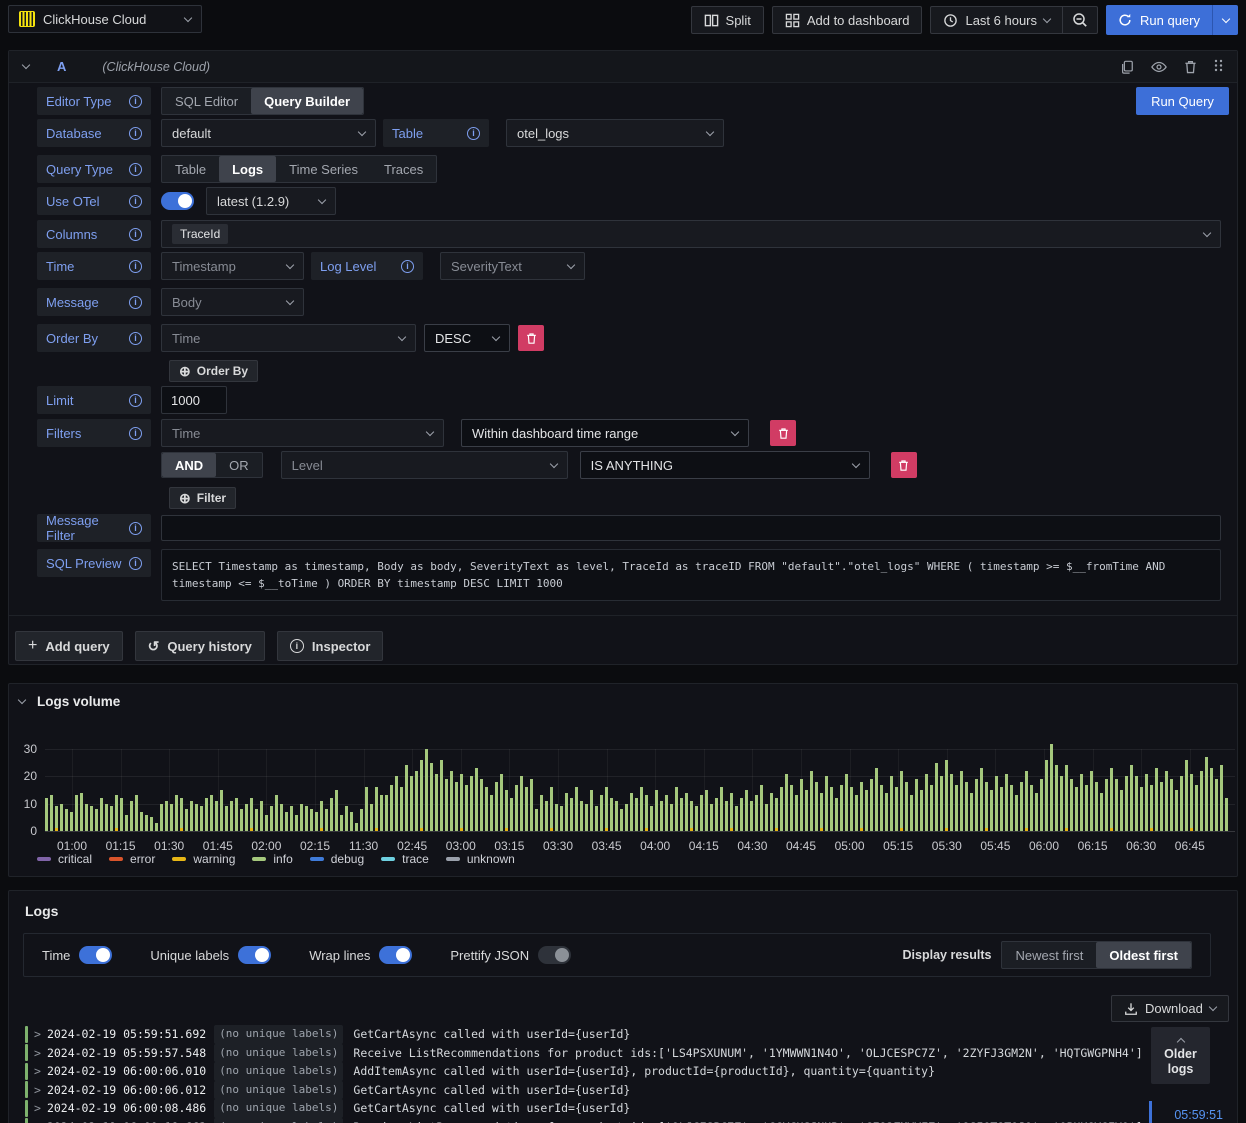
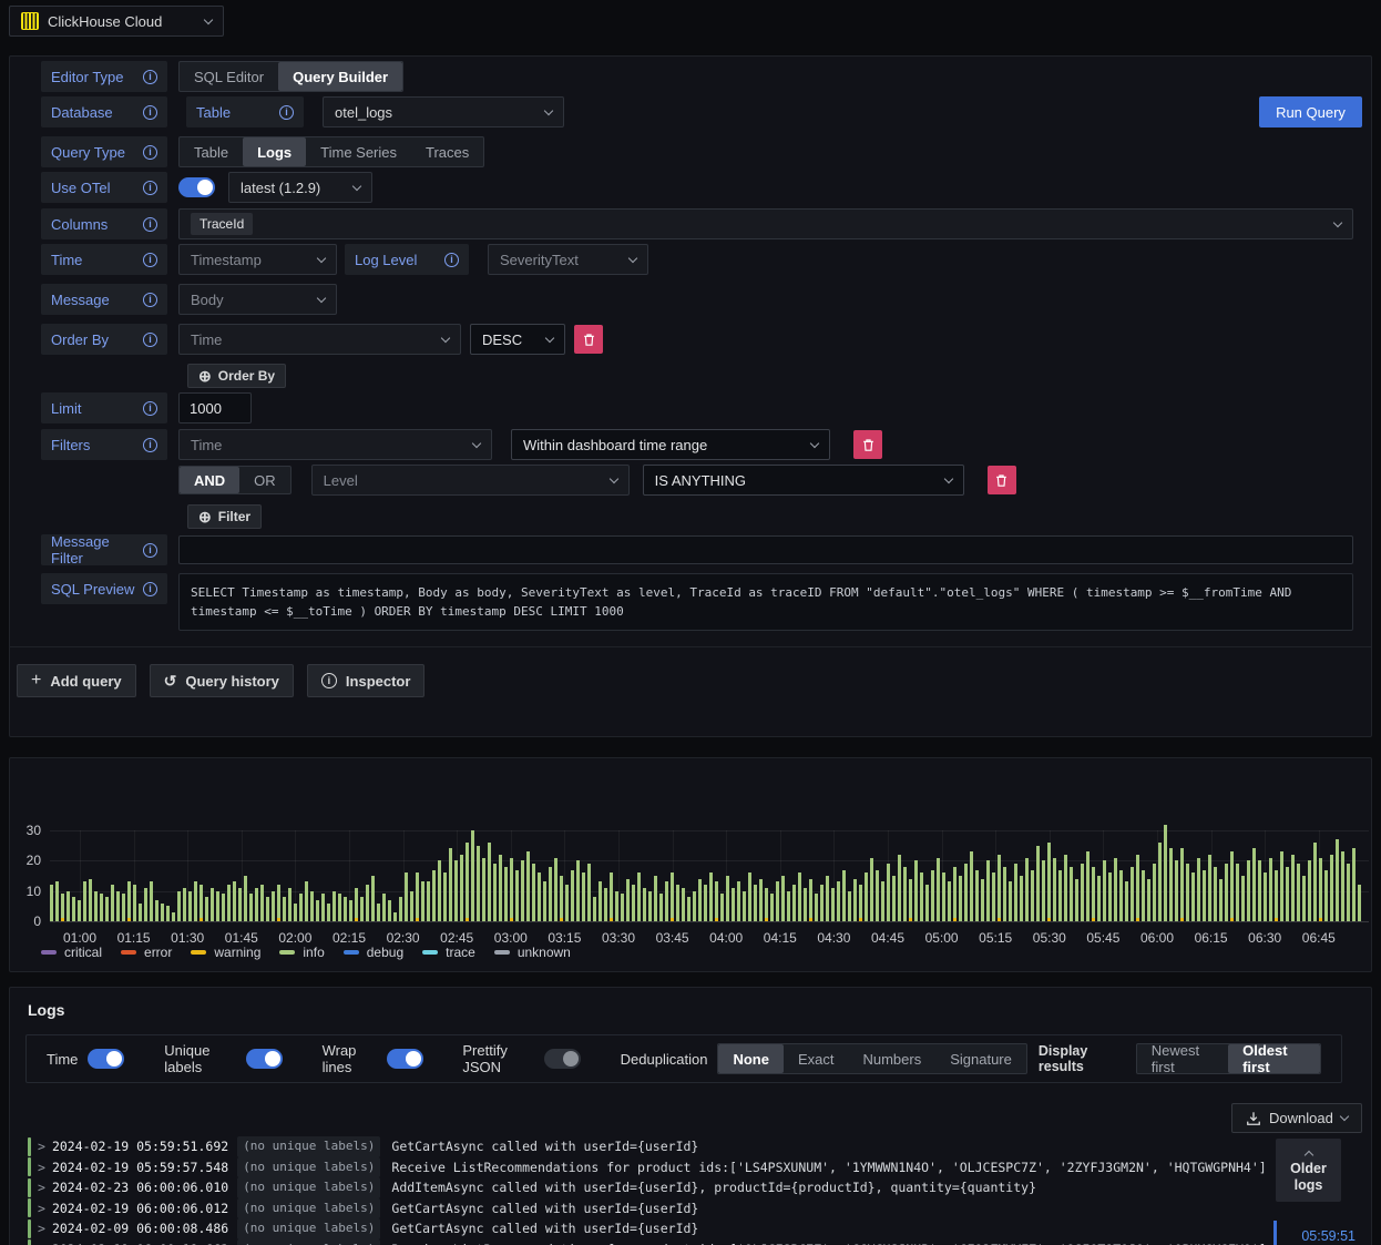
  ClickHouse Cloud
- Split
- Add to dashboard
- Last 6 hours
- Run query
- A
- (ClickHouse Cloud)
  Run Query
  Editor Type
  i
  SQL Editor
  Query Builder
  Database
  i
- default
  Table
  i
  otel_logs
  Query Type
  i
  Table
  Logs
  Time Series
  Traces
  Use OTel
  i
  latest (1.2.9)
  Columns
  i
  TraceId
  Time
  i
  Timestamp
  Log Level
  i
  SeverityText
  Message
  i
  Body
  Order By
  i
  Time
  DESC
  ⊕
  Order By
  Limit
  i
  1000
  Filters
  i
  Time
  Within dashboard time range
  AND
  OR
  Level
  IS ANYTHING
  ⊕
  Filter
  Message Filter
  i
  SQL Preview
  i
  SELECT Timestamp as timestamp, Body as body, SeverityText as level, TraceId as traceID FROM "default"."otel_logs" WHERE ( timestamp >= $__fromTime AND timestamp <= $__toTime ) ORDER BY timestamp DESC LIMIT 1000
  +
  Add query
  ↺
  Query history
  i
  Inspector
- Logs volume
  30
  20
  10
  0
  01:00
  01:15
  01:30
  01:45
  02:00
  02:15
- 11:30
+ 02:30
  02:45
  03:00
  03:15
  03:30
  03:45
  04:00
  04:15
  04:30
  04:45
  05:00
  05:15
  05:30
  05:45
  06:00
  06:15
  06:30
  06:45
  critical
  error
  warning
  info
  debug
  trace
  unknown
  Logs
  Time
  Unique labels
  Wrap lines
  Prettify JSON
+ Deduplication
+ None
+ Exact
+ Numbers
+ Signature
  Display results
  Newest first
  Oldest first
  Download
  >
  2024-02-19 05:59:51.692
  (no unique labels)
  GetCartAsync called with userId={userId}
  >
  2024-02-19 05:59:57.548
  (no unique labels)
  Receive ListRecommendations for product ids:['LS4PSXUNUM', '1YMWWN1N4O', 'OLJCESPC7Z', '2ZYFJ3GM2N', 'HQTGWGPNH4']
  >
- 2024-02-19 06:00:06.010
+ 2024-02-23 06:00:06.010
  (no unique labels)
  AddItemAsync called with userId={userId}, productId={productId}, quantity={quantity}
  >
  2024-02-19 06:00:06.012
  (no unique labels)
  GetCartAsync called with userId={userId}
  >
- 2024-02-19 06:00:08.486
+ 2024-02-09 06:00:08.486
  (no unique labels)
  GetCartAsync called with userId={userId}
  Older
  logs
  05:59:51
